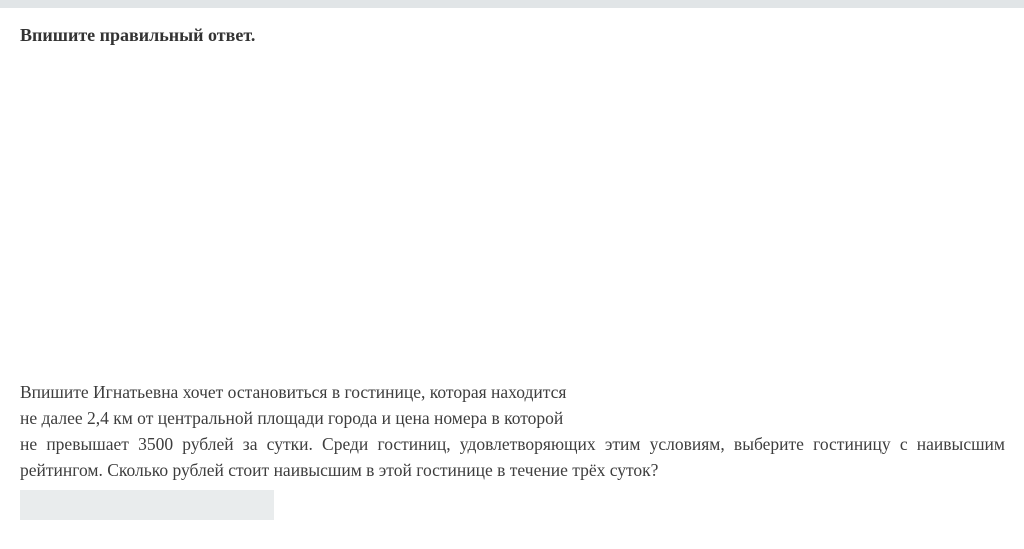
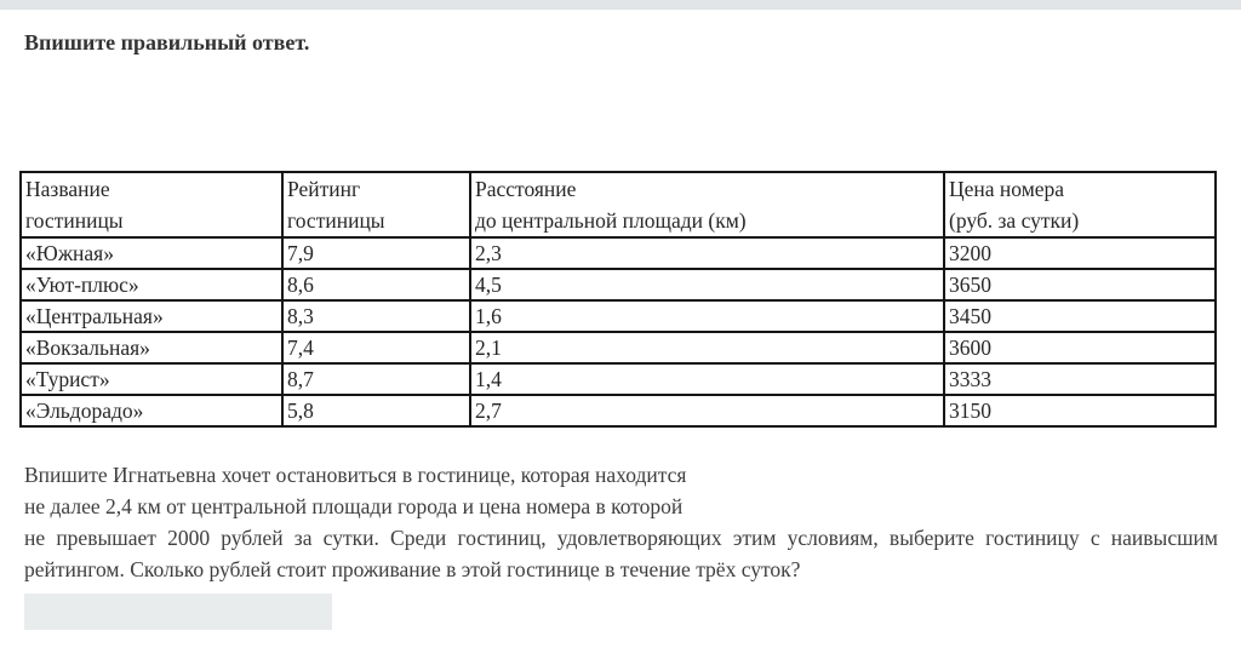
  Впишите правильный ответ.
+ Название гостиницы	Рейтинг гостиницы	Расстояние до центральной площади (км)	Цена номера (руб. за сутки)
+ «Южная»	7,9	2,3	3200
+ «Уют-плюс»	8,6	4,5	3650
+ «Центральная»	8,3	1,6	3450
+ «Вокзальная»	7,4	2,1	3600
+ «Турист»	8,7	1,4	3333
+ «Эльдорадо»	5,8	2,7	3150
  Впишите Игнатьевна хочет остановиться в гостинице, которая находится
  не далее 2,4 км от центральной площади города и цена номера в которой
- не превышает 3500 рублей за сутки. Среди гостиниц, удовлетворяющих этим условиям, выберите гостиницу с наивысшим
+ не превышает 2000 рублей за сутки. Среди гостиниц, удовлетворяющих этим условиям, выберите гостиницу с наивысшим
- рейтингом. Сколько рублей стоит наивысшим в этой гостинице в течение трёх суток?
+ рейтингом. Сколько рублей стоит проживание в этой гостинице в течение трёх суток?
